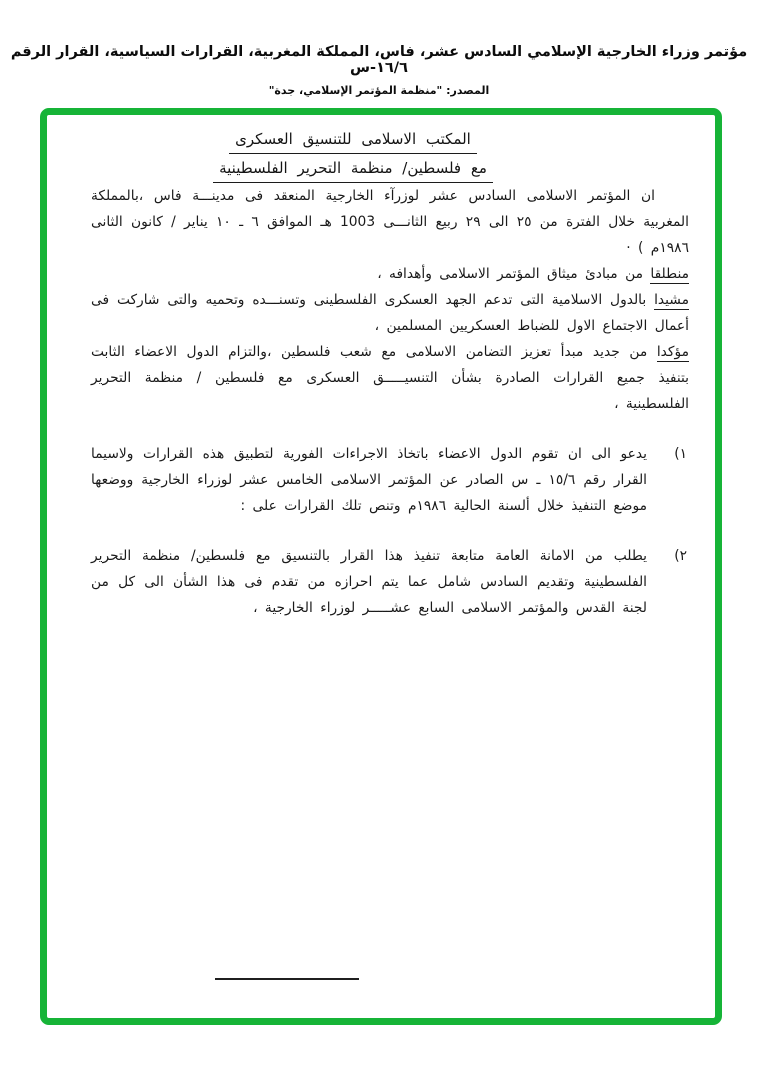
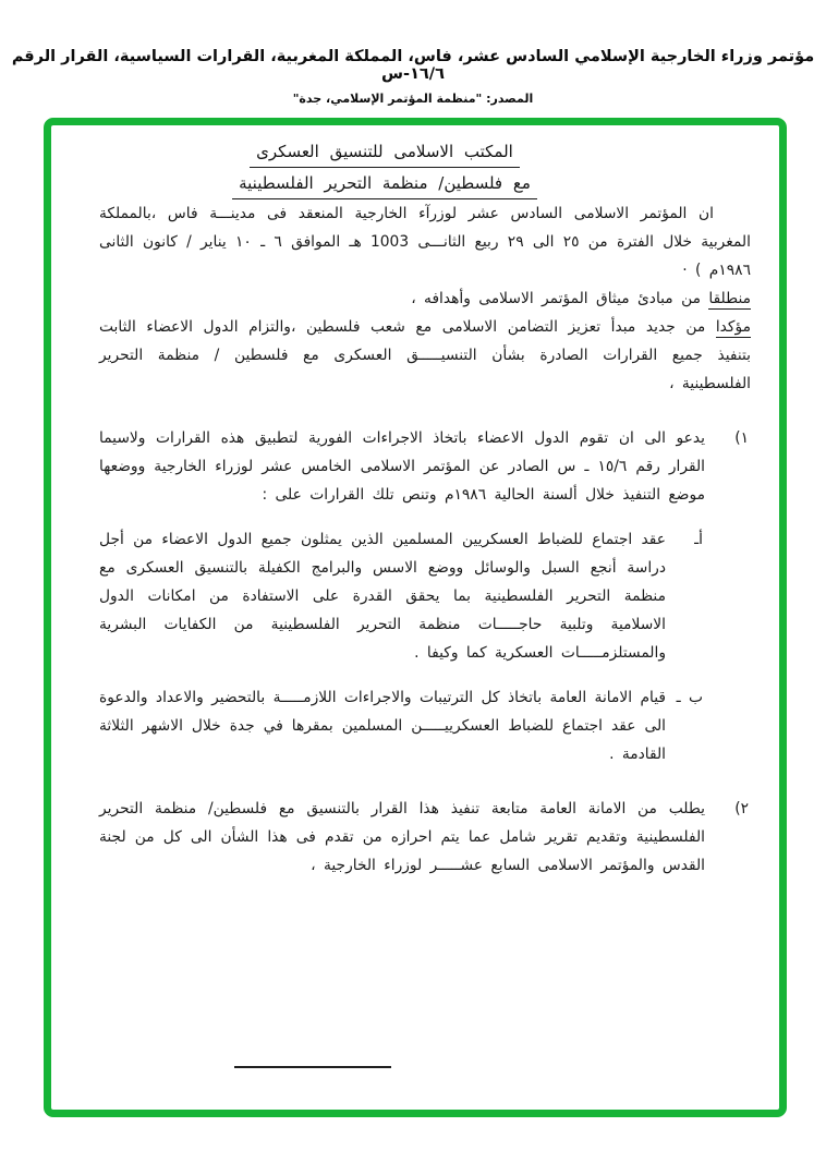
  مؤتمر وزراء الخارجية الإسلامي السادس عشر، فاس، المملكة المغربية، القرارات السياسية، القرار الرقم ١٦/٦-س
  المصدر: "منظمة المؤتمر الإسلامي، جدة"
  المكتب الاسلامى للتنسيق العسكرى
  مع فلسطين/ منظمة التحرير الفلسطينية
  ان المؤتمر الاسلامى السادس عشر لوزرآء الخارجية المنعقد فى مدينـــة فاس ،بالمملكة المغربية خلال الفترة من ٢٥ الى ٢٩ ربيع الثانـــى 1003 هـ الموافق ٦ ـ ١٠ يناير / كانون الثانى ١٩٨٦م ) ·
  منطلقا من مبادئ ميثاق المؤتمر الاسلامى وأهدافه ،
- مشيدا بالدول الاسلامية التى تدعم الجهد العسكرى الفلسطينى وتسنـــده وتحميه والتى شاركت فى أعمال الاجتماع الاول للضباط العسكريين المسلمين ،
  مؤكدا من جديد مبدأ تعزيز التضامن الاسلامى مع شعب فلسطين ،والتزام الدول الاعضاء الثابت بتنفيذ جميع القرارات الصادرة بشأن التنسيـــــق العسكرى مع فلسطين / منظمة التحرير الفلسطينية ،
  ١)
  يدعو الى ان تقوم الدول الاعضاء باتخاذ الاجراءات الفورية لتطبيق هذه القرارات ولاسيما القرار رقم ١٥/٦ ـ س الصادر عن المؤتمر الاسلامى الخامس عشر لوزراء الخارجية ووضعها موضع التنفيذ خلال ألسنة الحالية ١٩٨٦م وتنص تلك القرارات على :
+ أـ
+ عقد اجتماع للضباط العسكريين المسلمين الذين يمثلون جميع الدول الاعضاء من أجل دراسة أنجع السبل والوسائل ووضع الاسس والبرامج الكفيلة بالتنسيق العسكرى مع منظمة التحرير الفلسطينية بما يحقق القدرة على الاستفادة من امكانات الدول الاسلامية وتلبية حاجـــــات منظمة التحرير الفلسطينية من الكفايات البشرية والمستلزمـــــات العسكرية كما وكيفا .
+ ب ـ
+ قيام الامانة العامة باتخاذ كل الترتيبات والاجراءات اللازمـــــة بالتحضير والاعداد والدعوة الى عقد اجتماع للضباط العسكرييـــــن المسلمين بمقرها في جدة خلال الاشهر الثلاثة القادمة .
  ٢)
- يطلب من الامانة العامة متابعة تنفيذ هذا القرار بالتنسيق مع فلسطين/ منظمة التحرير الفلسطينية وتقديم السادس شامل عما يتم احرازه من تقدم فى هذا الشأن الى كل من لجنة القدس والمؤتمر الاسلامى السابع عشـــــر لوزراء الخارجية ،
+ يطلب من الامانة العامة متابعة تنفيذ هذا القرار بالتنسيق مع فلسطين/ منظمة التحرير الفلسطينية وتقديم تقرير شامل عما يتم احرازه من تقدم فى هذا الشأن الى كل من لجنة القدس والمؤتمر الاسلامى السابع عشـــــر لوزراء الخارجية ،
